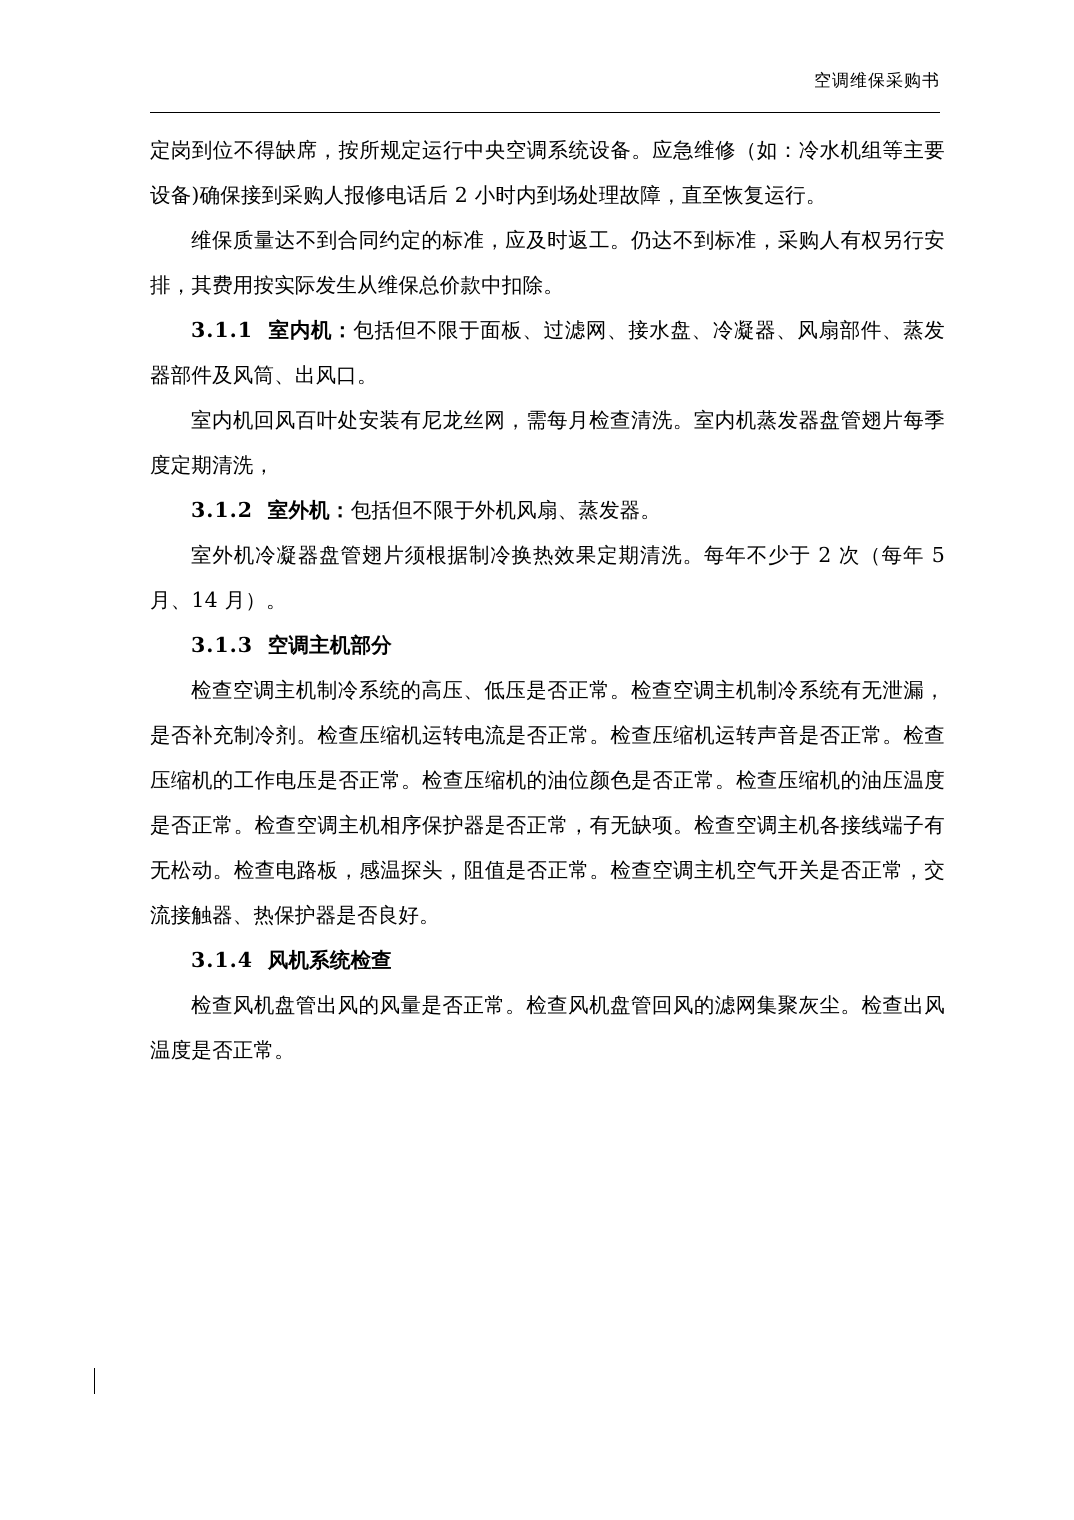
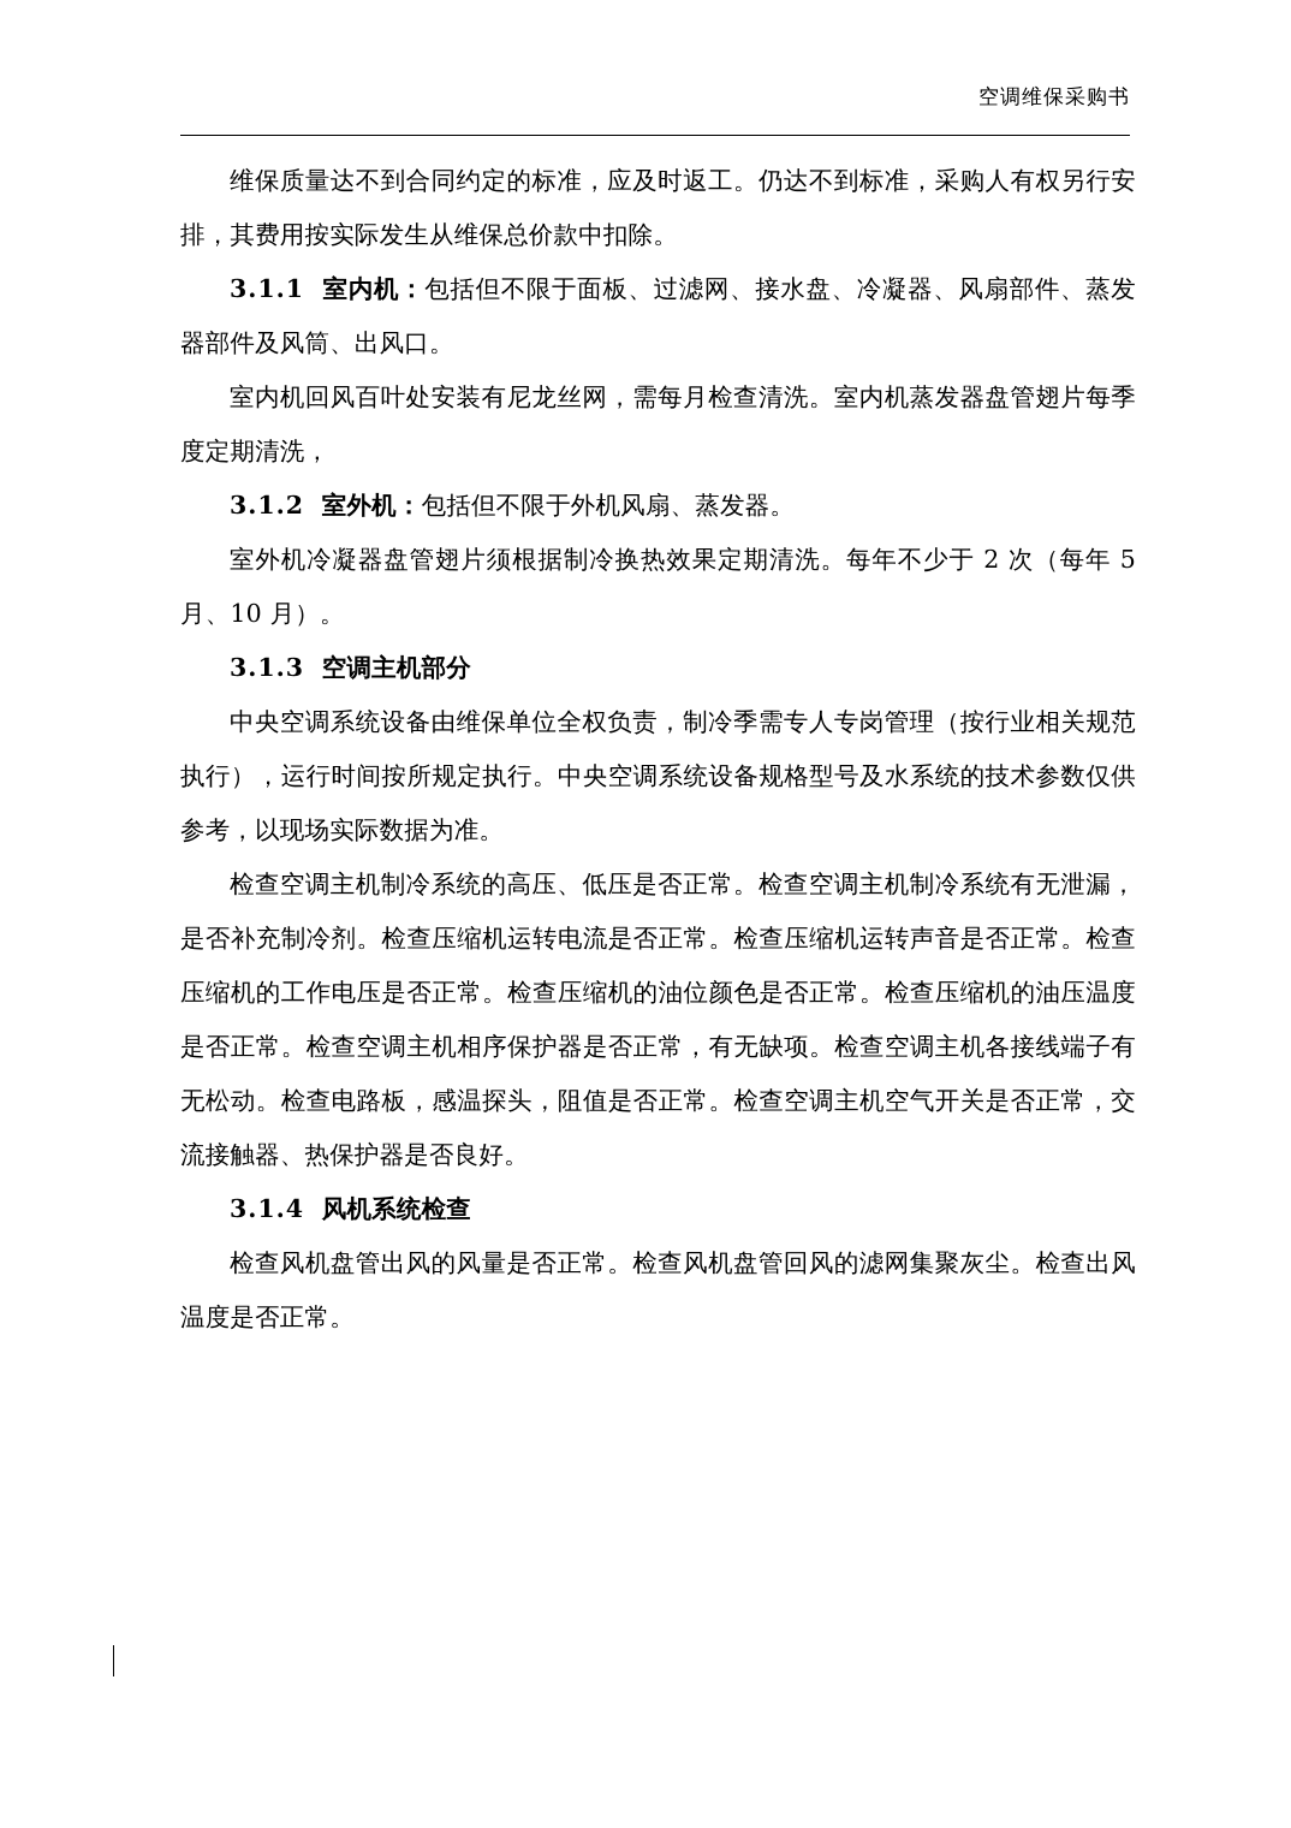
  空调维保采购书
- 定岗到位不得缺席，按所规定运行中央空调系统设备。应急维修（如：冷水机组等主要设备)确保接到采购人报修电话后 2 小时内到场处理故障，直至恢复运行。
  维保质量达不到合同约定的标准，应及时返工。仍达不到标准，采购人有权另行安排，其费用按实际发生从维保总价款中扣除。
  3.1.1 室内机：包括但不限于面板、过滤网、接水盘、冷凝器、风扇部件、蒸发器部件及风筒、出风口。
  室内机回风百叶处安装有尼龙丝网，需每月检查清洗。室内机蒸发器盘管翅片每季度定期清洗，
  3.1.2 室外机：包括但不限于外机风扇、蒸发器。
- 室外机冷凝器盘管翅片须根据制冷换热效果定期清洗。每年不少于 2 次（每年 5 月、14 月）。
+ 室外机冷凝器盘管翅片须根据制冷换热效果定期清洗。每年不少于 2 次（每年 5 月、10 月）。
  3.1.3 空调主机部分
+ 中央空调系统设备由维保单位全权负责，制冷季需专人专岗管理（按行业相关规范执行），运行时间按所规定执行。中央空调系统设备规格型号及水系统的技术参数仅供参考，以现场实际数据为准。
  检查空调主机制冷系统的高压、低压是否正常。检查空调主机制冷系统有无泄漏，是否补充制冷剂。检查压缩机运转电流是否正常。检查压缩机运转声音是否正常。检查压缩机的工作电压是否正常。检查压缩机的油位颜色是否正常。检查压缩机的油压温度是否正常。检查空调主机相序保护器是否正常，有无缺项。检查空调主机各接线端子有无松动。检查电路板，感温探头，阻值是否正常。检查空调主机空气开关是否正常，交流接触器、热保护器是否良好。
  3.1.4 风机系统检查
  检查风机盘管出风的风量是否正常。检查风机盘管回风的滤网集聚灰尘。检查出风温度是否正常。
